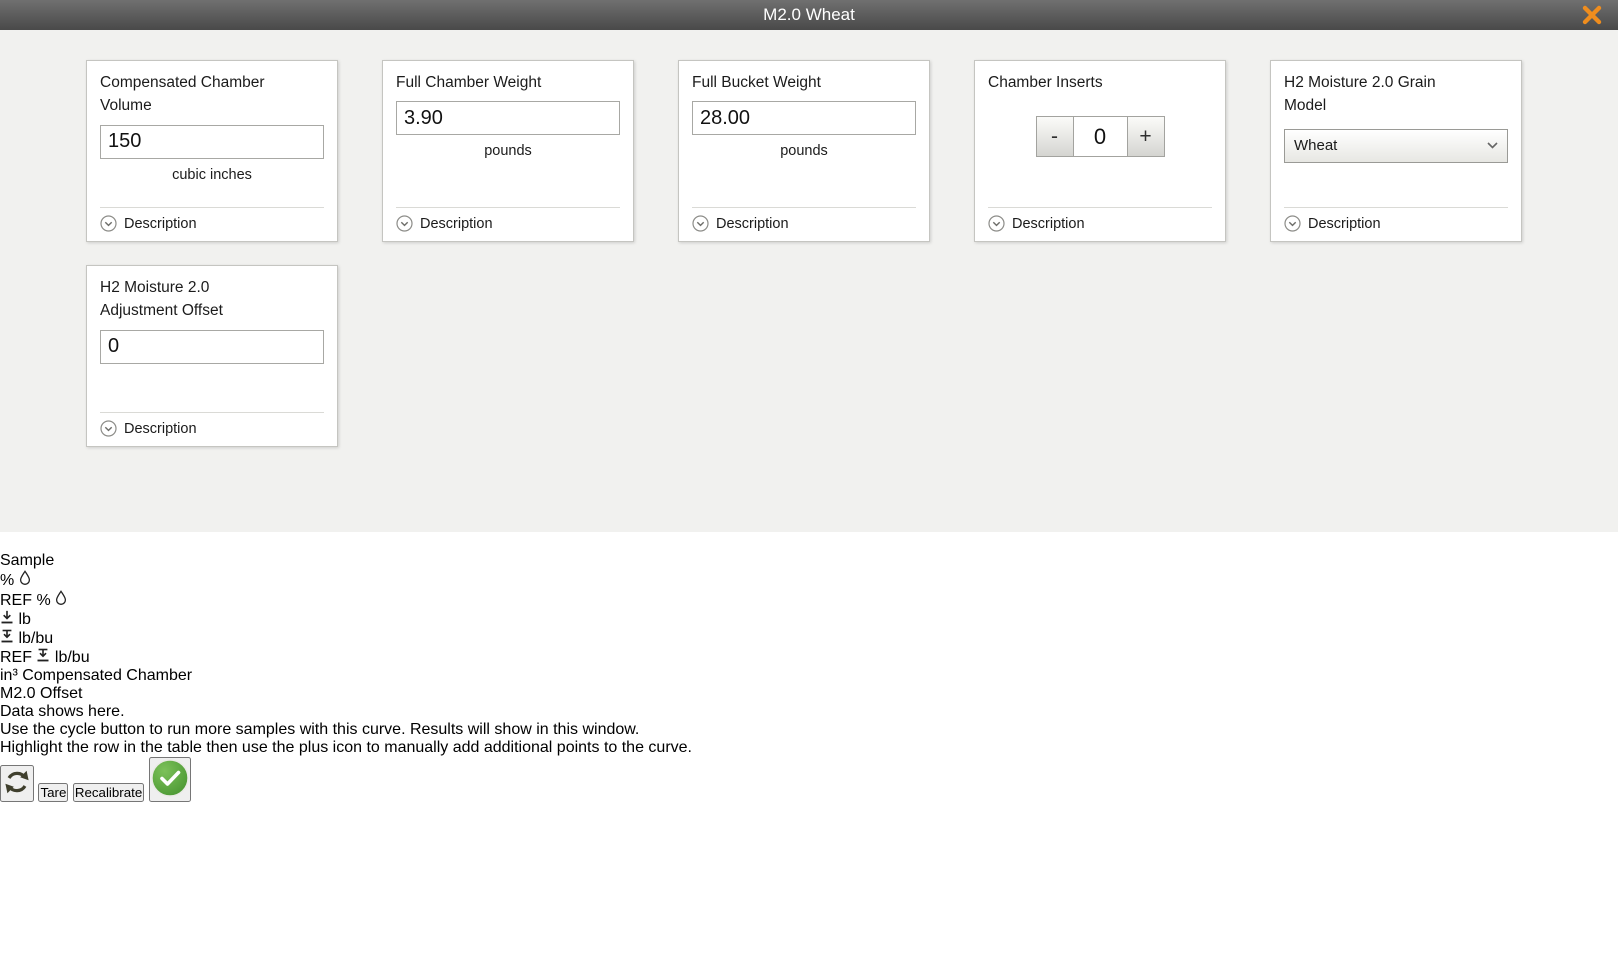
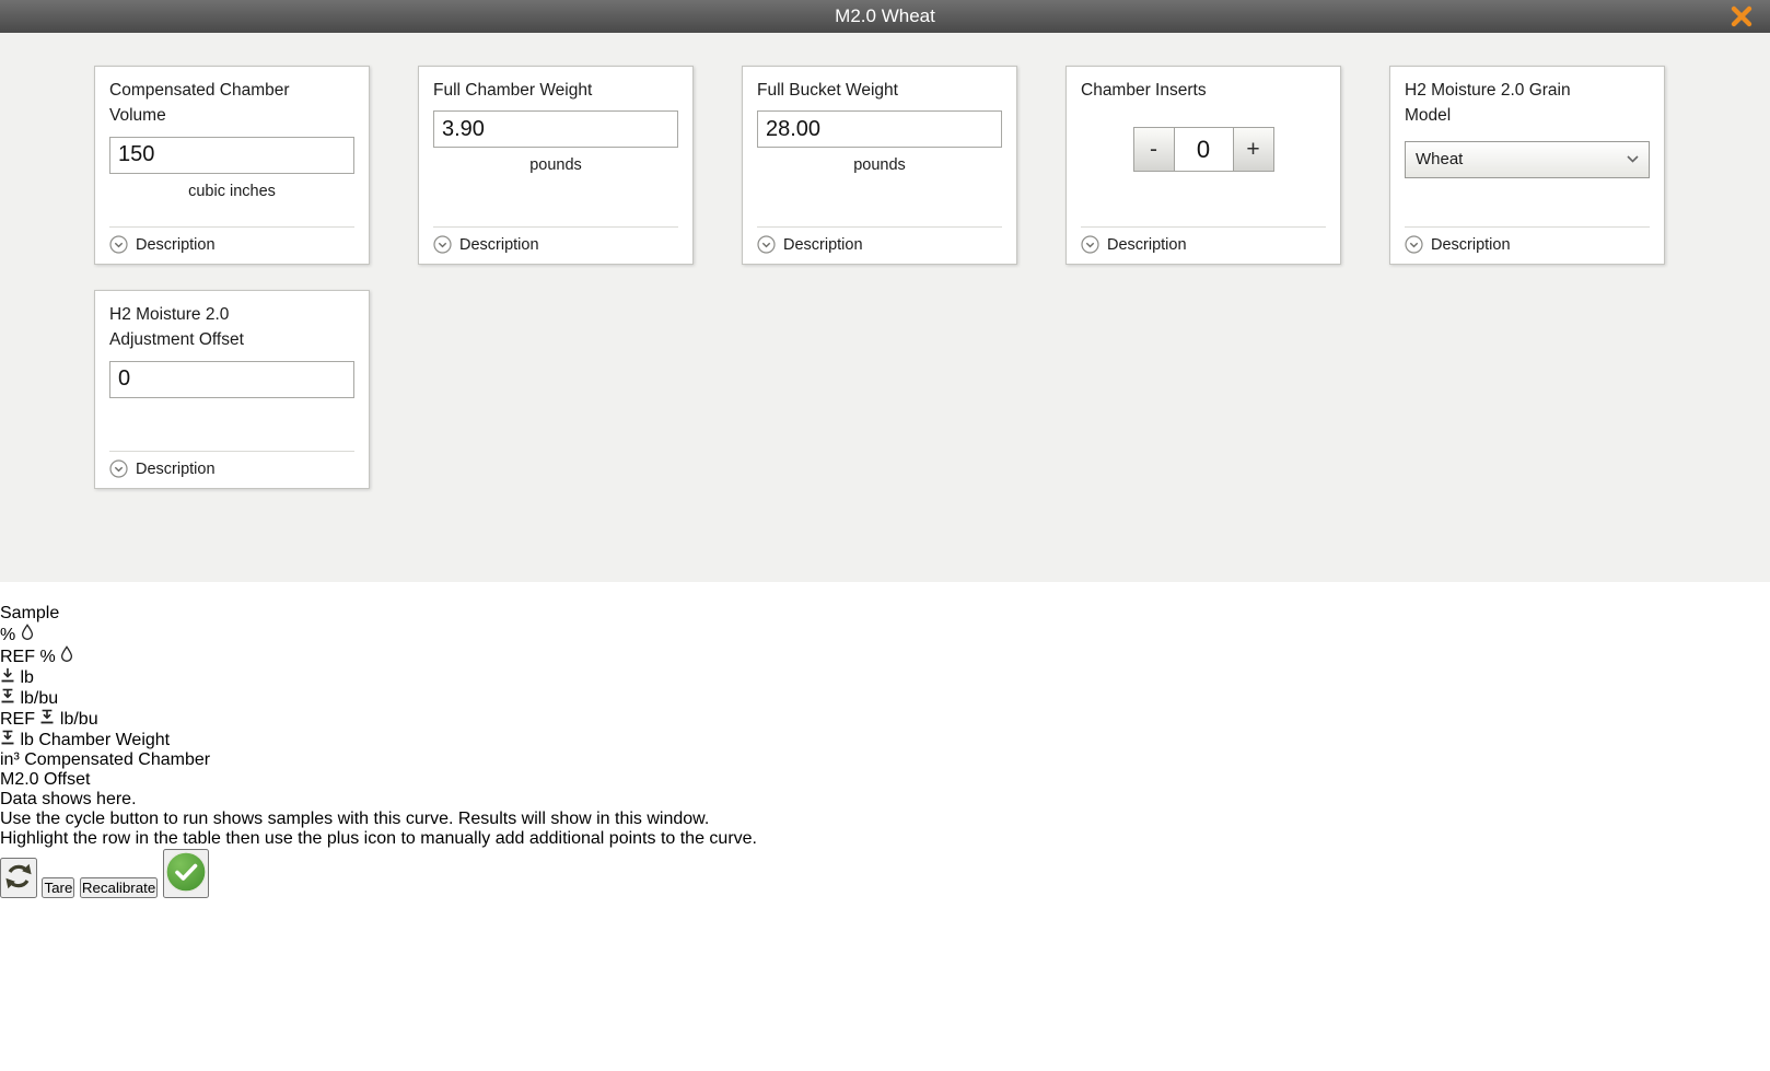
  M2.0 Wheat
  Compensated Chamber Volume
  150
  cubic inches
  Description
  Full Chamber Weight
  3.90
  pounds
  Description
  Full Bucket Weight
  28.00
  pounds
  Description
  Chamber Inserts
  -
  0
  +
  Description
  H2 Moisture 2.0 Grain Model
  Wheat
  Description
  H2 Moisture 2.0 Adjustment Offset
  0
  Description
  Sample
  %
  REF %
  lb
  lb/bu
  REF lb/bu
+ lb Chamber Weight
  in³ Compensated Chamber
  M2.0 Offset
  Data shows here.
- Use the cycle button to run more samples with this curve. Results will show in this window.
+ Use the cycle button to run shows samples with this curve. Results will show in this window.
  Highlight the row in the table then use the plus icon to manually add additional points to the curve.
  Tare Recalibrate
